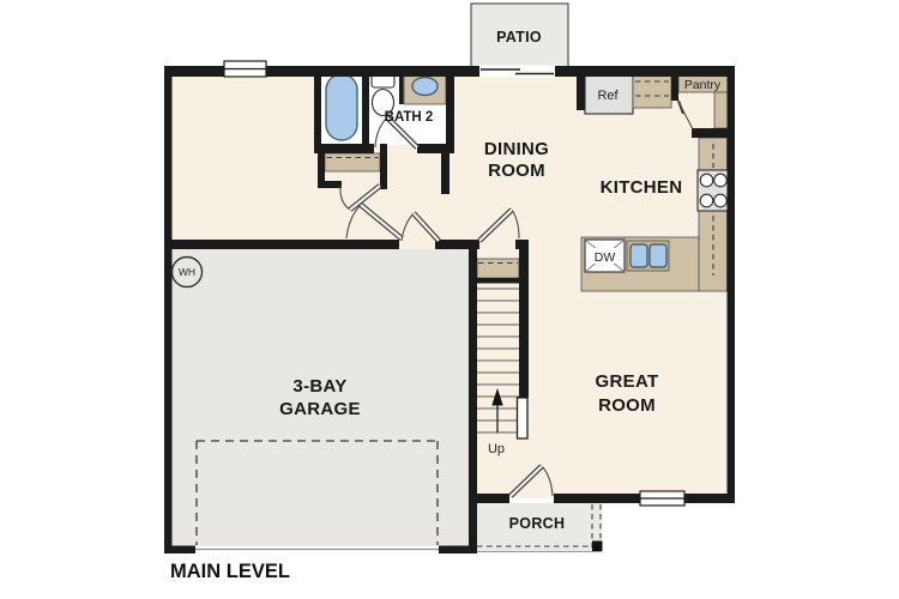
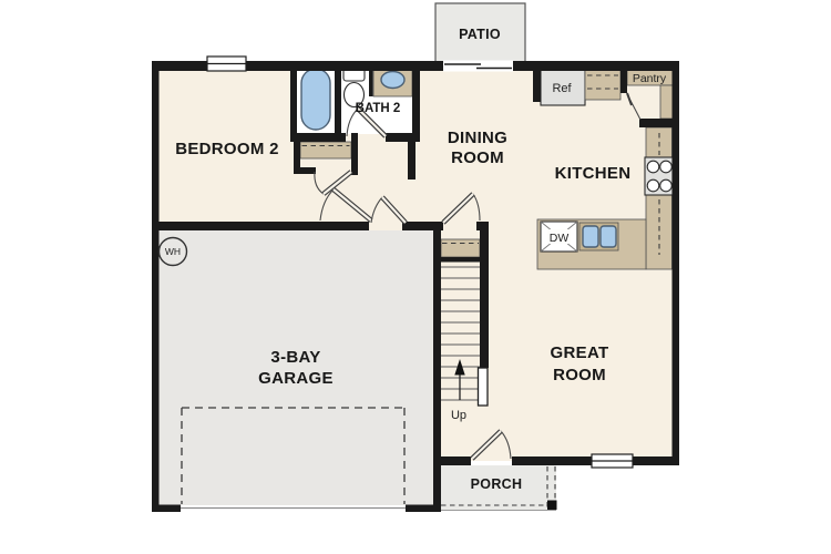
  PATIO
+ BEDROOM 2
  BATH 2
  DINING
  ROOM
  KITCHEN
  Pantry
  Ref
  DW
  GREAT
  ROOM
  3-BAY
  GARAGE
  Up
  PORCH
  WH
- MAIN LEVEL
